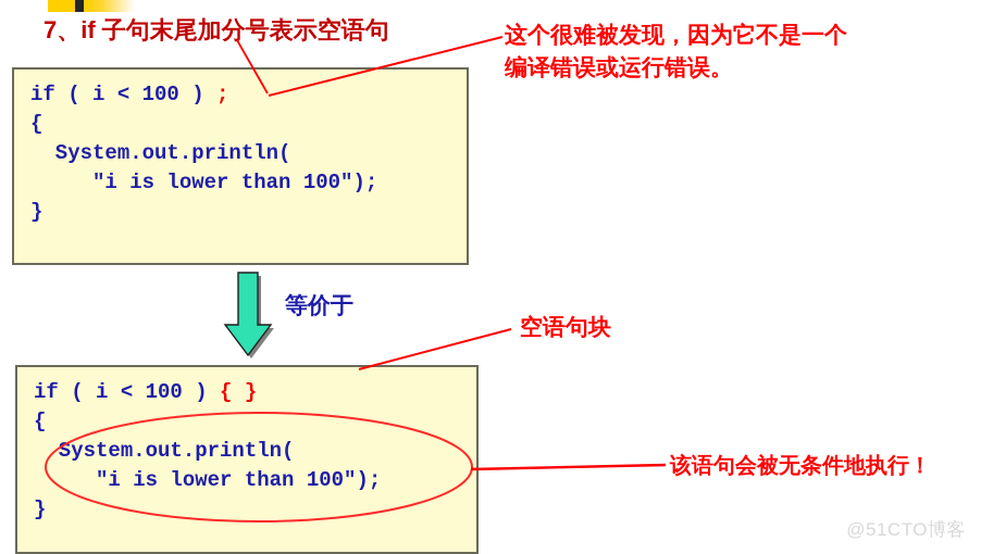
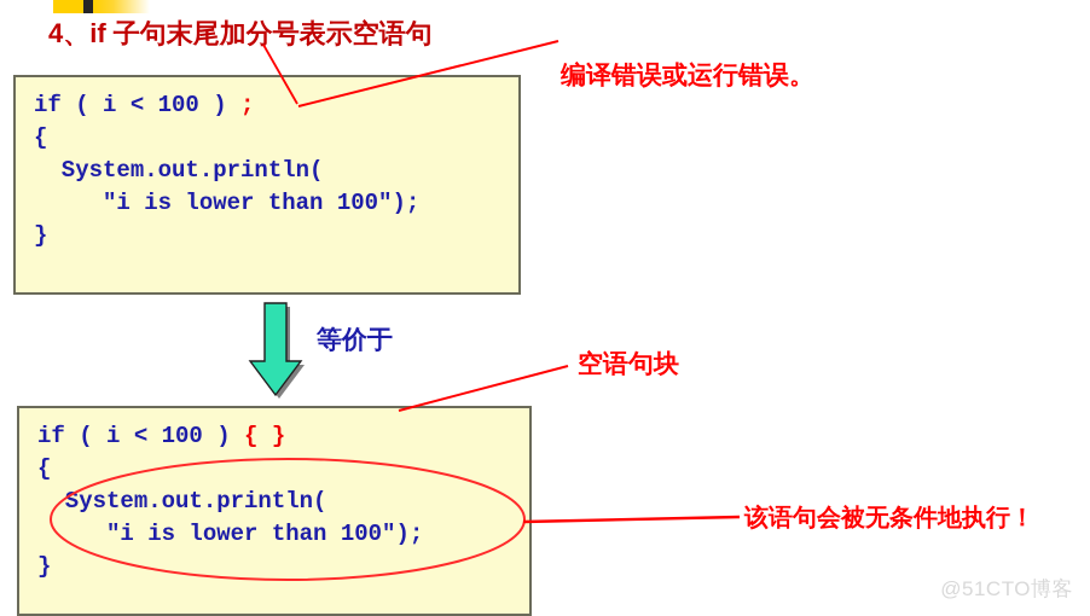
- 7、if 子句末尾加分号表示空语句
+ 4、if 子句末尾加分号表示空语句
  if ( i < 100 ) ; { System.out.println( "i is lower than 100"); }
  等价于
  if ( i < 100 ) { } { System.out.println( "i is lower than 100"); }
- 这个很难被发现，因为它不是一个
  编译错误或运行错误。
  空语句块
  该语句会被无条件地执行！
  @51CTO博客
